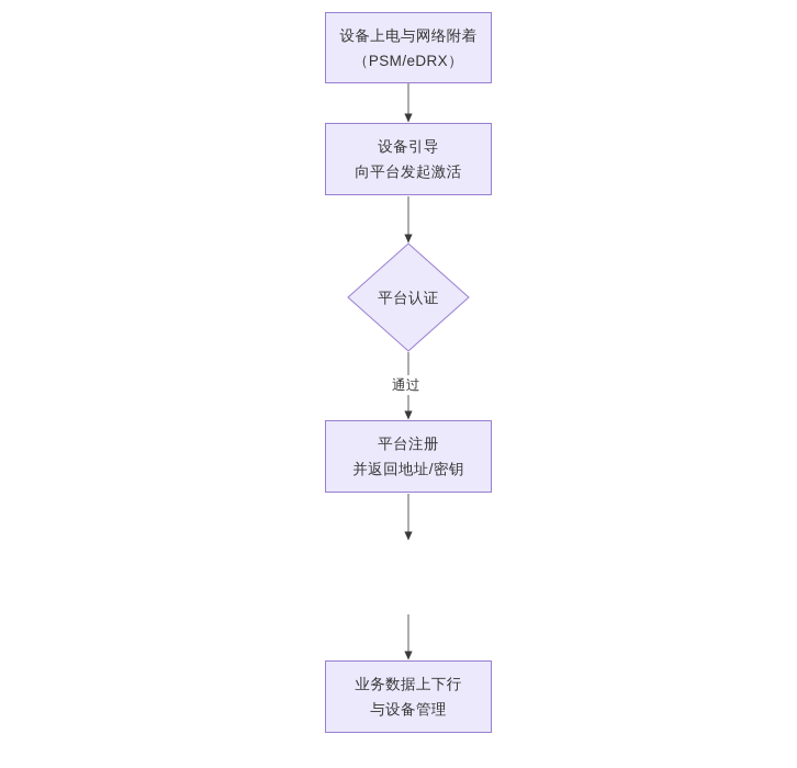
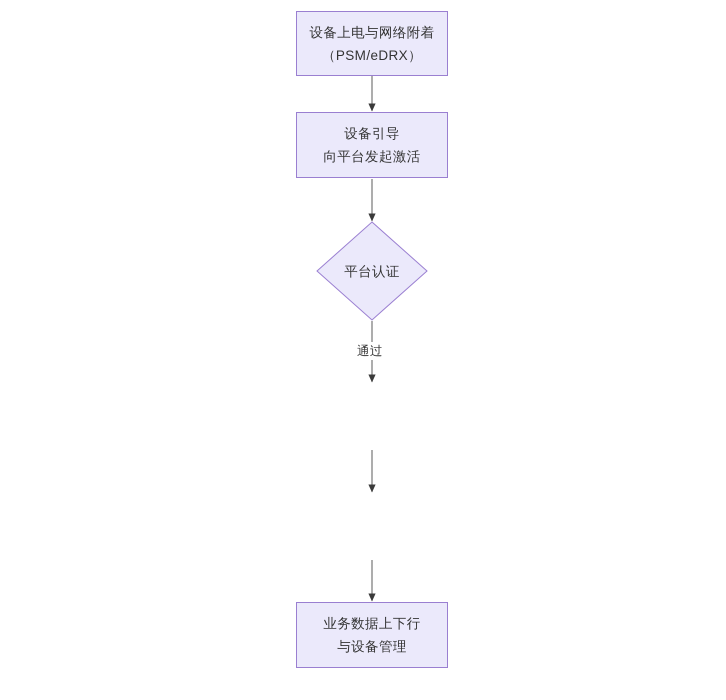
  设备上电与网络附着
  （PSM/eDRX）
  设备引导
  向平台发起激活
  平台认证
  通过
- 平台注册
- 并返回地址/密钥
  业务数据上下行
  与设备管理
